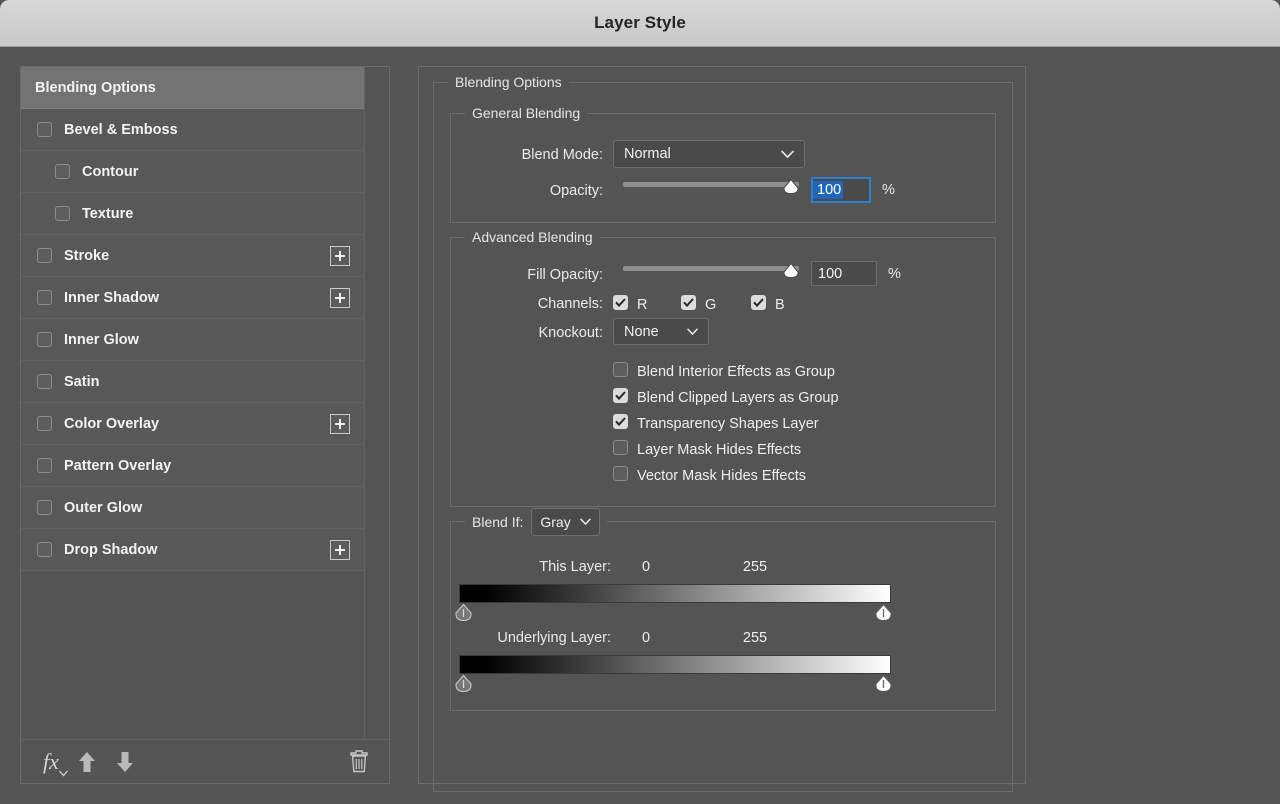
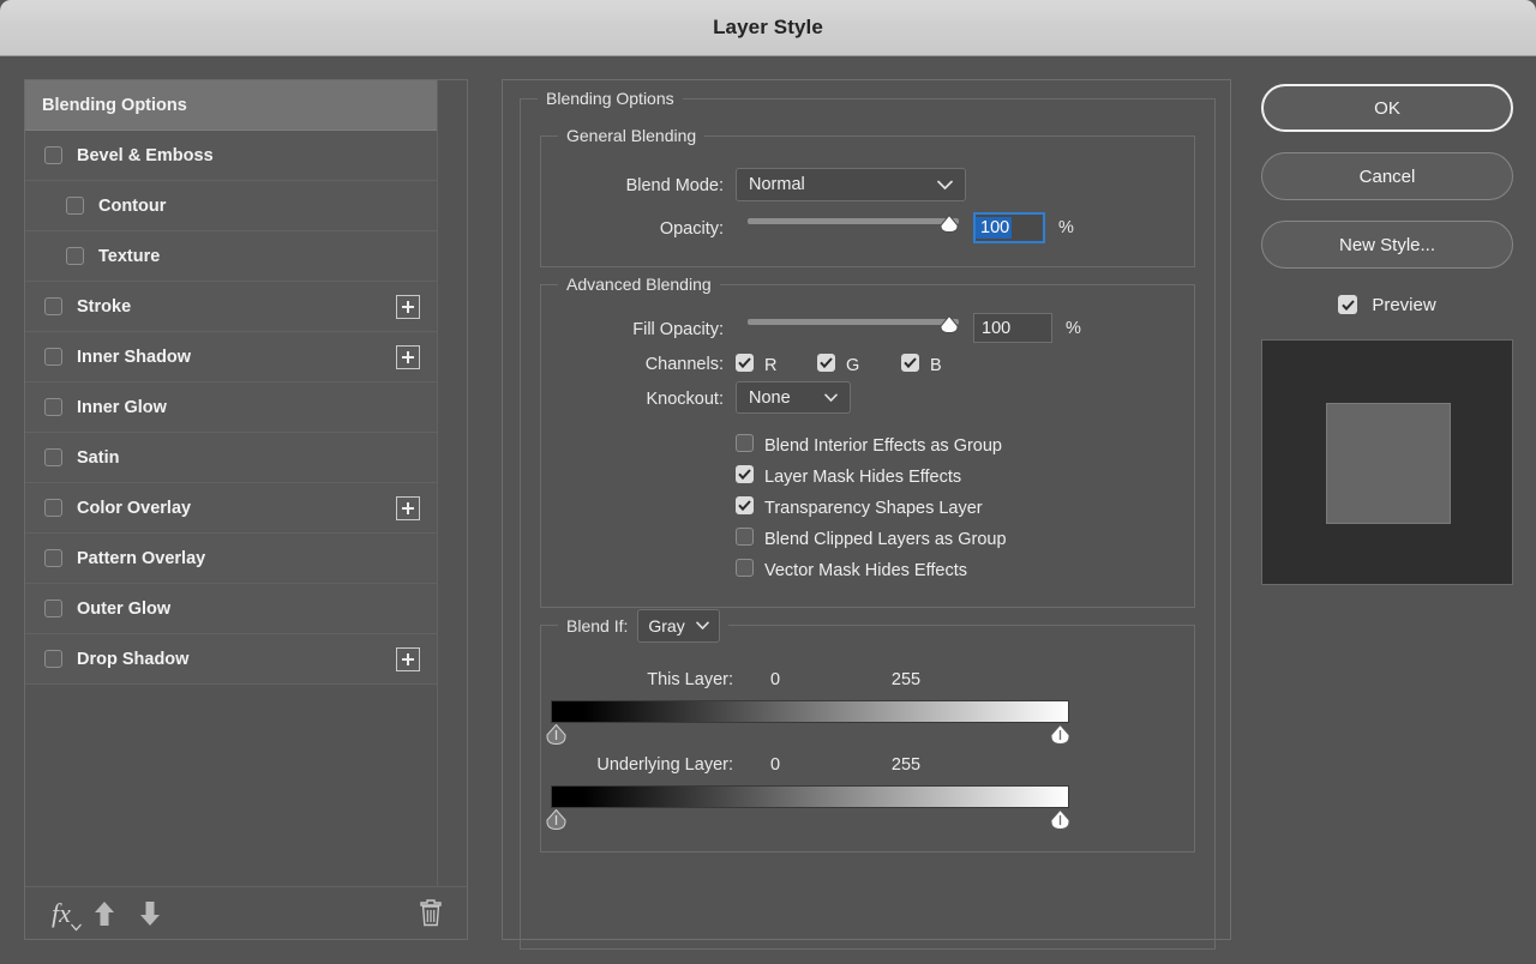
  Layer Style
  Blending Options
  Bevel & Emboss
  Contour
  Texture
  Stroke
  Inner Shadow
  Inner Glow
  Satin
  Color Overlay
  Pattern Overlay
  Outer Glow
  Drop Shadow
  fx
  Blending Options
  General Blending
  Blend Mode:
  Normal
  Opacity:
  100
  %
  Advanced Blending
  Fill Opacity:
  100
  %
  Channels:
  R
  G
  B
  Knockout:
  None
  Blend Interior Effects as Group
- Blend Clipped Layers as Group
+ Layer Mask Hides Effects
  Transparency Shapes Layer
- Layer Mask Hides Effects
+ Blend Clipped Layers as Group
  Vector Mask Hides Effects
  Blend If:
  Gray
  This Layer:
  0
  255
  Underlying Layer:
  0
  255
+ OK
+ Cancel
+ New Style...
+ Preview
